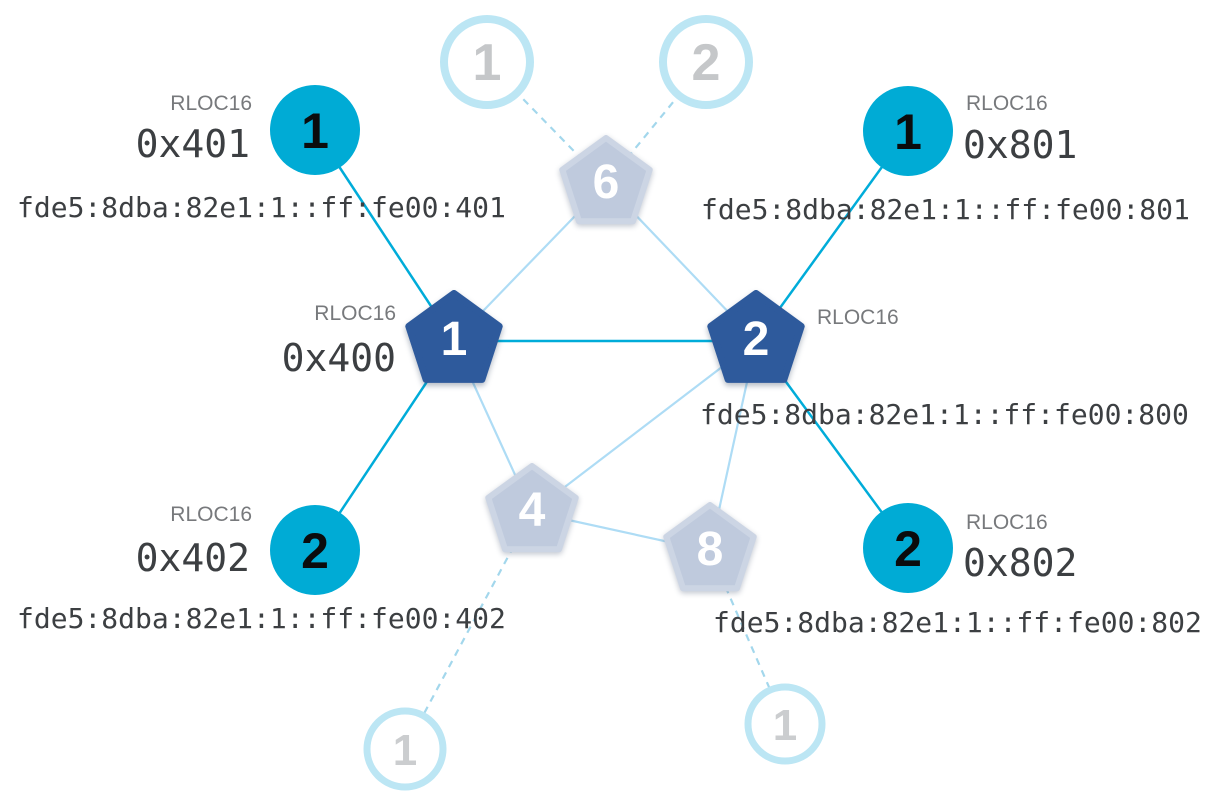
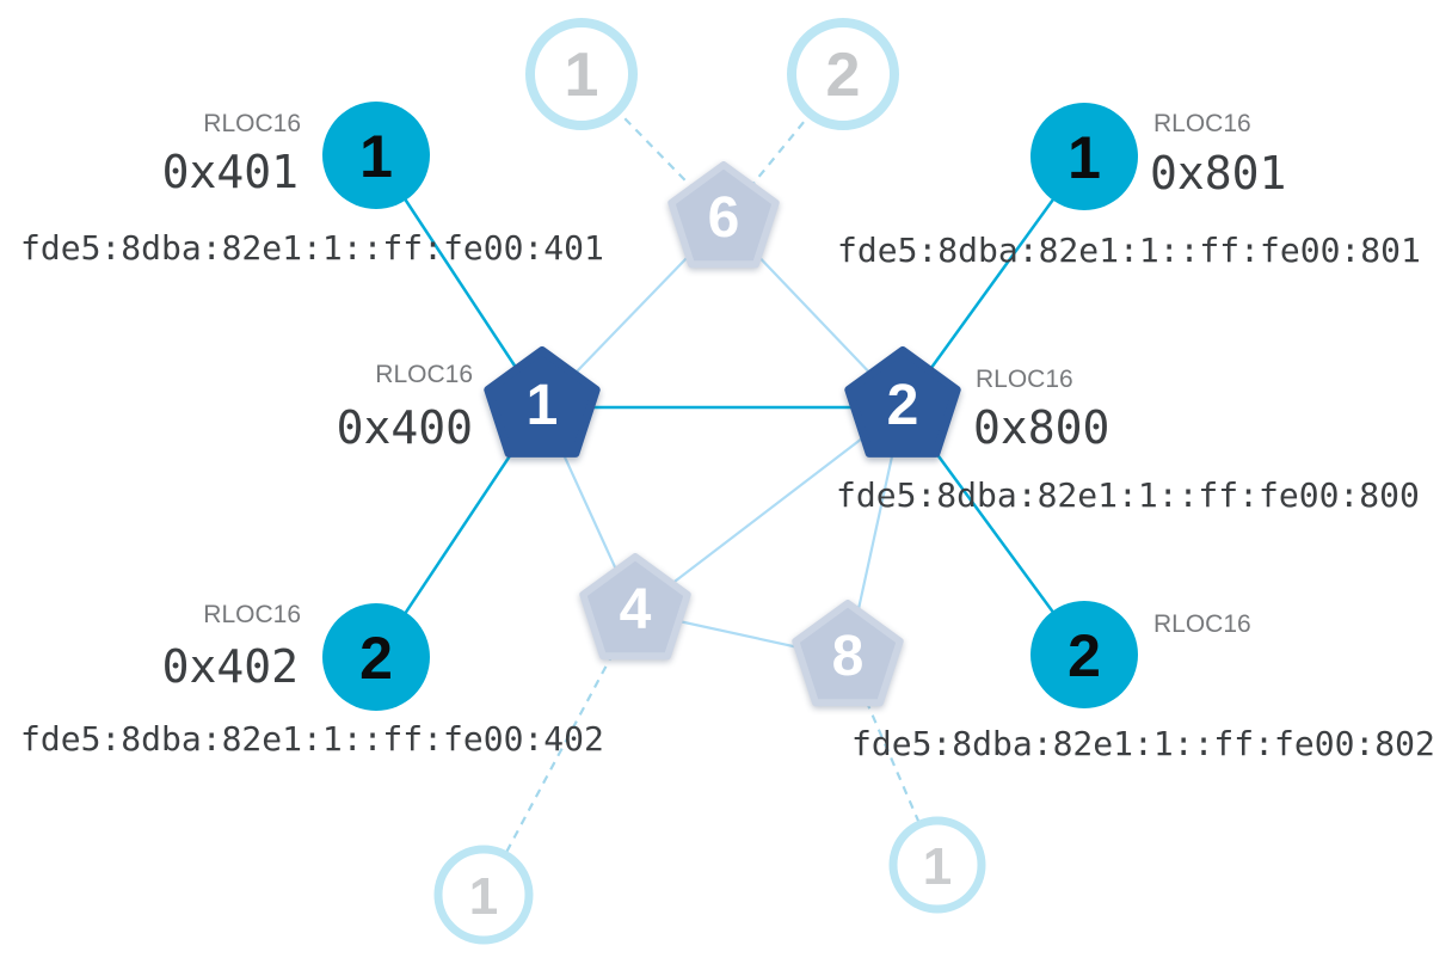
  6
  4
  8
  1
  2
  1
  2
  1
  1
  1
  2
  1
  2
  RLOC16
  0x401
  fde5:8dba:82e1:1::ff:fe00:401
  RLOC16
  0x801
  fde5:8dba:82e1:1::ff:fe00:801
  RLOC16
  0x400
  RLOC16
+ 0x800
  fde5:8dba:82e1:1::ff:fe00:800
  RLOC16
  0x402
  fde5:8dba:82e1:1::ff:fe00:402
  RLOC16
- 0x802
  fde5:8dba:82e1:1::ff:fe00:802
